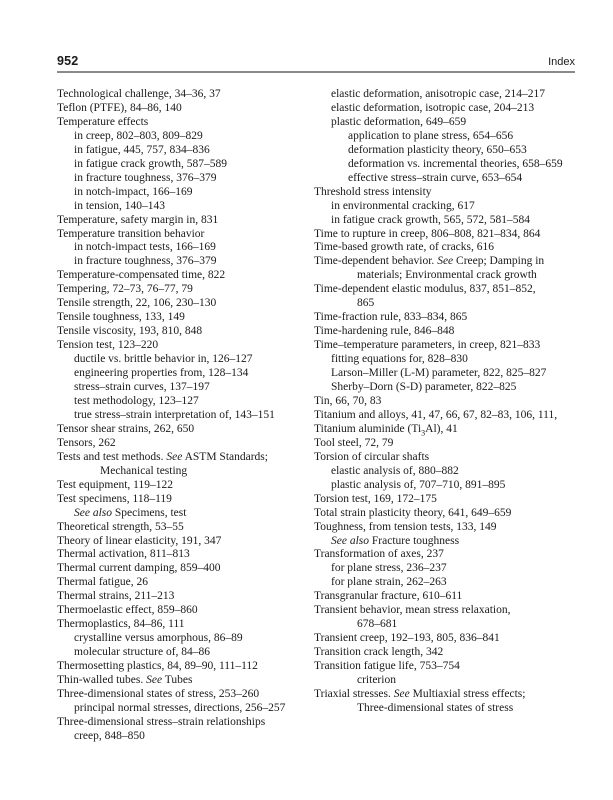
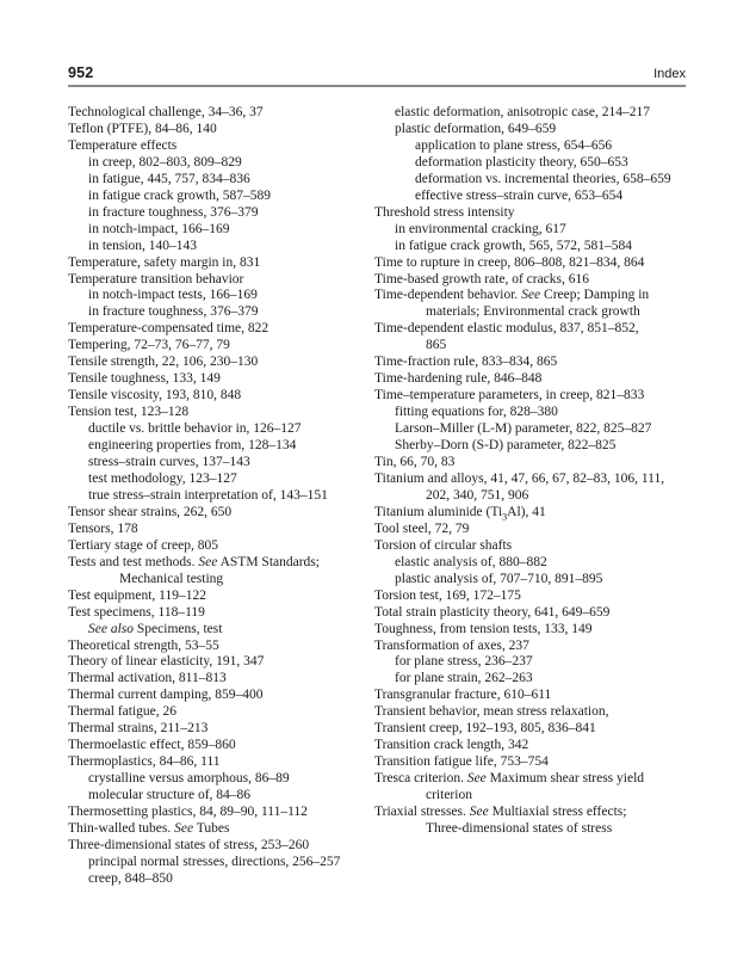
  952
  Index
  Technological challenge, 34–36, 37
  Teflon (PTFE), 84–86, 140
  Temperature effects
  in creep, 802–803, 809–829
  in fatigue, 445, 757, 834–836
  in fatigue crack growth, 587–589
  in fracture toughness, 376–379
  in notch-impact, 166–169
  in tension, 140–143
  Temperature, safety margin in, 831
  Temperature transition behavior
  in notch-impact tests, 166–169
  in fracture toughness, 376–379
  Temperature-compensated time, 822
  Tempering, 72–73, 76–77, 79
  Tensile strength, 22, 106, 230–130
  Tensile toughness, 133, 149
  Tensile viscosity, 193, 810, 848
- Tension test, 123–220
+ Tension test, 123–128
  ductile vs. brittle behavior in, 126–127
  engineering properties from, 128–134
- stress–strain curves, 137–197
+ stress–strain curves, 137–143
  test methodology, 123–127
  true stress–strain interpretation of, 143–151
  Tensor shear strains, 262, 650
- Tensors, 262
+ Tensors, 178
+ Tertiary stage of creep, 805
  Tests and test methods. See ASTM Standards;
  Mechanical testing
  Test equipment, 119–122
  Test specimens, 118–119
  See also Specimens, test
  Theoretical strength, 53–55
  Theory of linear elasticity, 191, 347
  Thermal activation, 811–813
  Thermal current damping, 859–400
  Thermal fatigue, 26
  Thermal strains, 211–213
  Thermoelastic effect, 859–860
  Thermoplastics, 84–86, 111
  crystalline versus amorphous, 86–89
  molecular structure of, 84–86
  Thermosetting plastics, 84, 89–90, 111–112
  Thin-walled tubes. See Tubes
  Three-dimensional states of stress, 253–260
  principal normal stresses, directions, 256–257
- Three-dimensional stress–strain relationships
  creep, 848–850
  elastic deformation, anisotropic case, 214–217
- elastic deformation, isotropic case, 204–213
  plastic deformation, 649–659
  application to plane stress, 654–656
  deformation plasticity theory, 650–653
  deformation vs. incremental theories, 658–659
  effective stress–strain curve, 653–654
  Threshold stress intensity
  in environmental cracking, 617
  in fatigue crack growth, 565, 572, 581–584
  Time to rupture in creep, 806–808, 821–834, 864
  Time-based growth rate, of cracks, 616
  Time-dependent behavior. See Creep; Damping in
  materials; Environmental crack growth
  Time-dependent elastic modulus, 837, 851–852,
  865
  Time-fraction rule, 833–834, 865
  Time-hardening rule, 846–848
  Time–temperature parameters, in creep, 821–833
- fitting equations for, 828–830
+ fitting equations for, 828–380
  Larson–Miller (L-M) parameter, 822, 825–827
  Sherby–Dorn (S-D) parameter, 822–825
  Tin, 66, 70, 83
  Titanium and alloys, 41, 47, 66, 67, 82–83, 106, 111,
+ 202, 340, 751, 906
  Titanium aluminide (Ti3Al), 41
  Tool steel, 72, 79
  Torsion of circular shafts
  elastic analysis of, 880–882
  plastic analysis of, 707–710, 891–895
  Torsion test, 169, 172–175
  Total strain plasticity theory, 641, 649–659
  Toughness, from tension tests, 133, 149
- See also Fracture toughness
  Transformation of axes, 237
  for plane stress, 236–237
  for plane strain, 262–263
  Transgranular fracture, 610–611
  Transient behavior, mean stress relaxation,
- 678–681
  Transient creep, 192–193, 805, 836–841
  Transition crack length, 342
  Transition fatigue life, 753–754
+ Tresca criterion. See Maximum shear stress yield
  criterion
  Triaxial stresses. See Multiaxial stress effects;
  Three-dimensional states of stress
